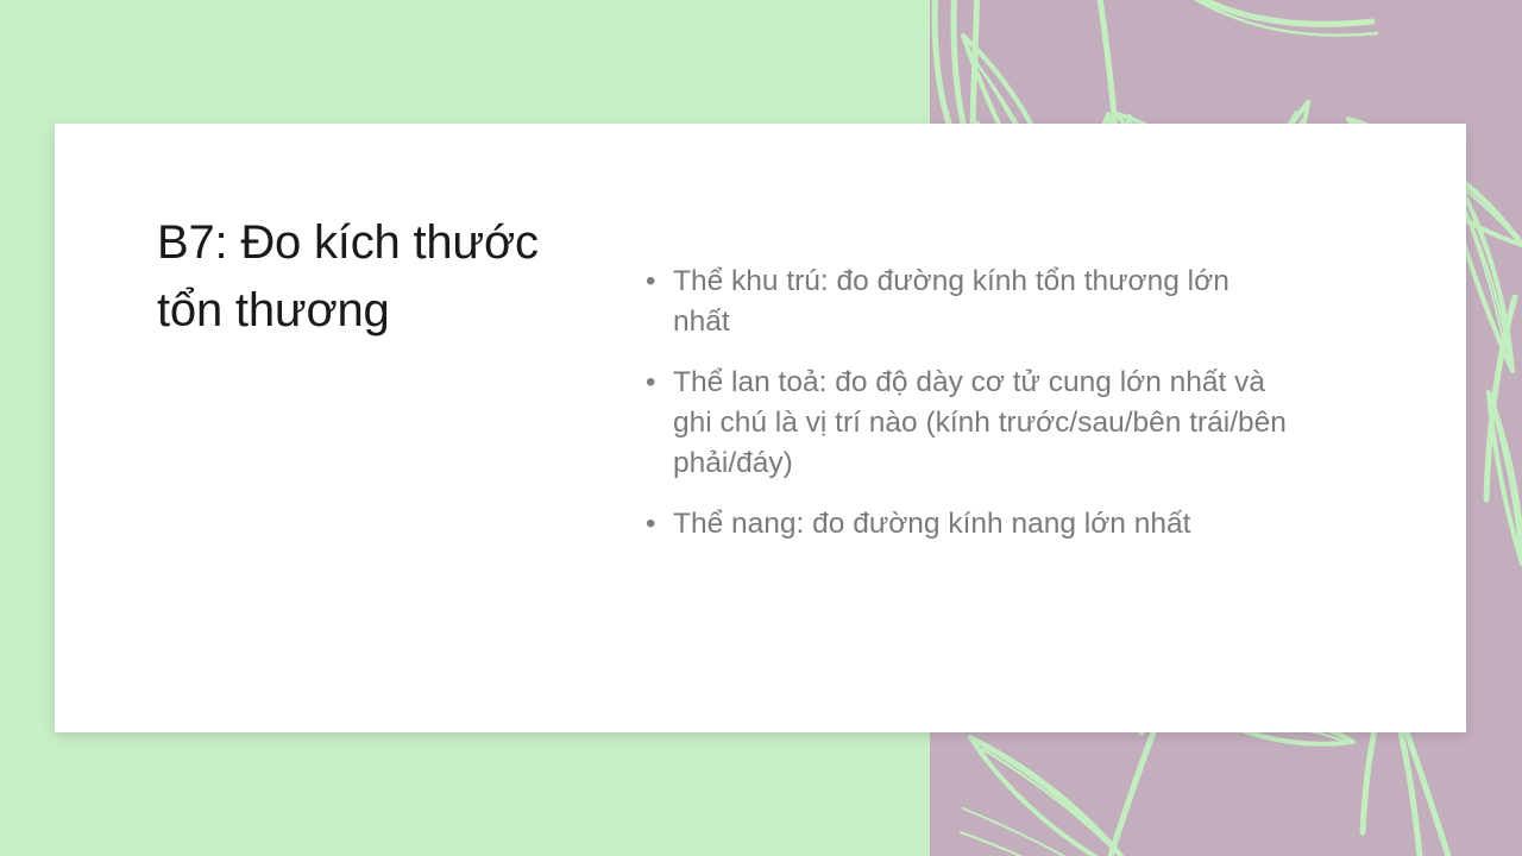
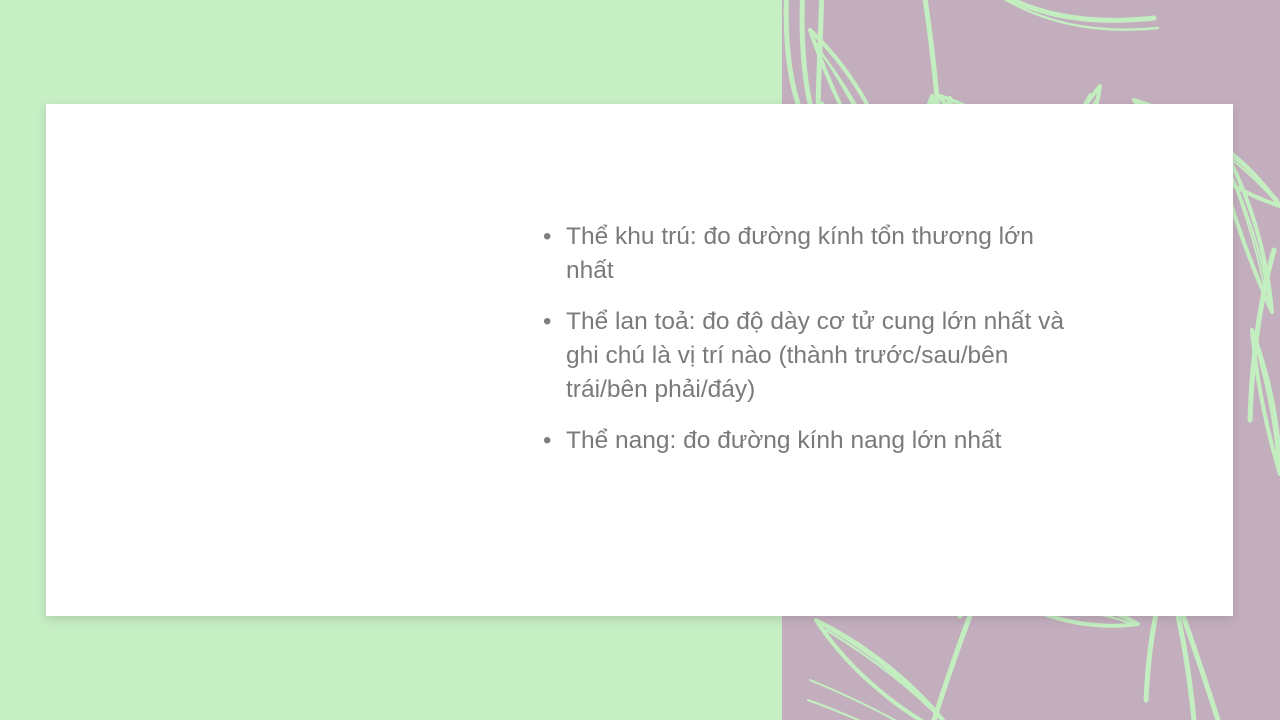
- B7: Đo kích thước
- tổn thương
  •
  Thể khu trú: đo đường kính tổn thương lớn nhất
  •
- Thể lan toả: đo độ dày cơ tử cung lớn nhất và ghi chú là vị trí nào (kính trước/sau/bên trái/bên phải/đáy)
+ Thể lan toả: đo độ dày cơ tử cung lớn nhất và ghi chú là vị trí nào (thành trước/sau/bên trái/bên phải/đáy)
  •
  Thể nang: đo đường kính nang lớn nhất
